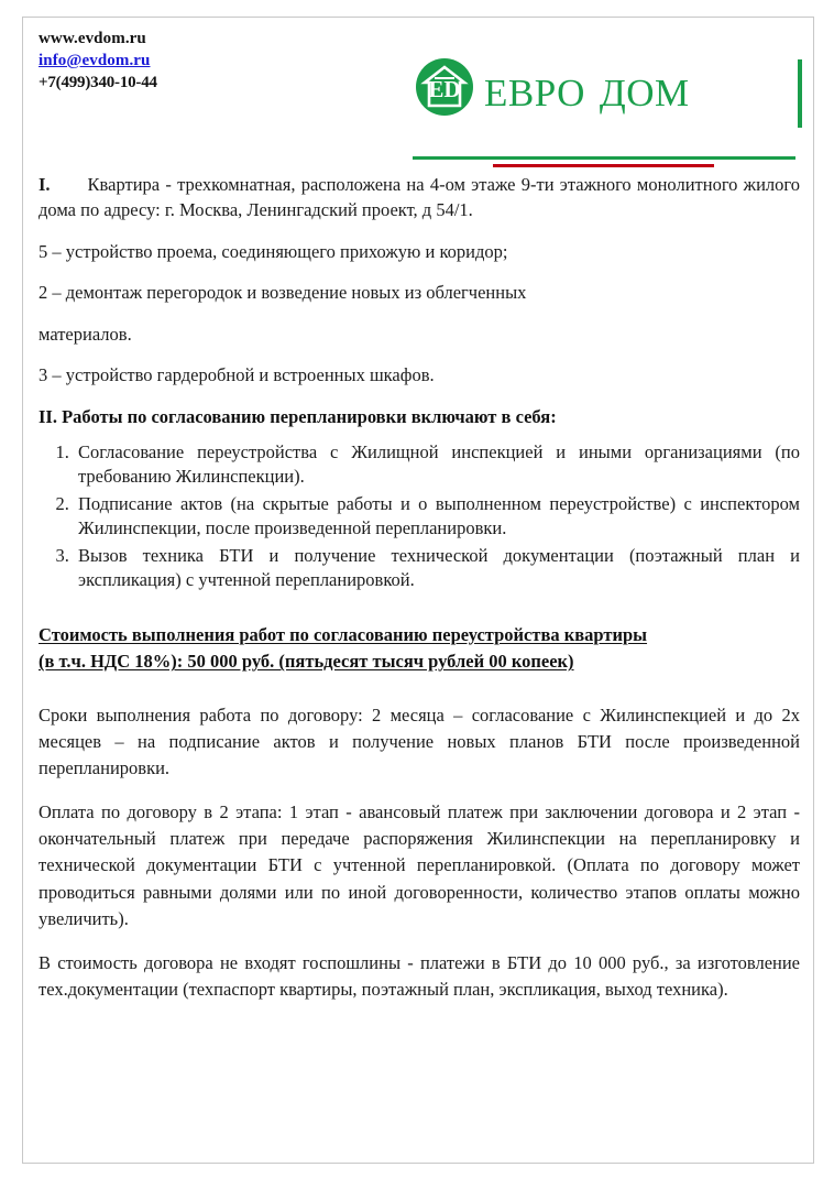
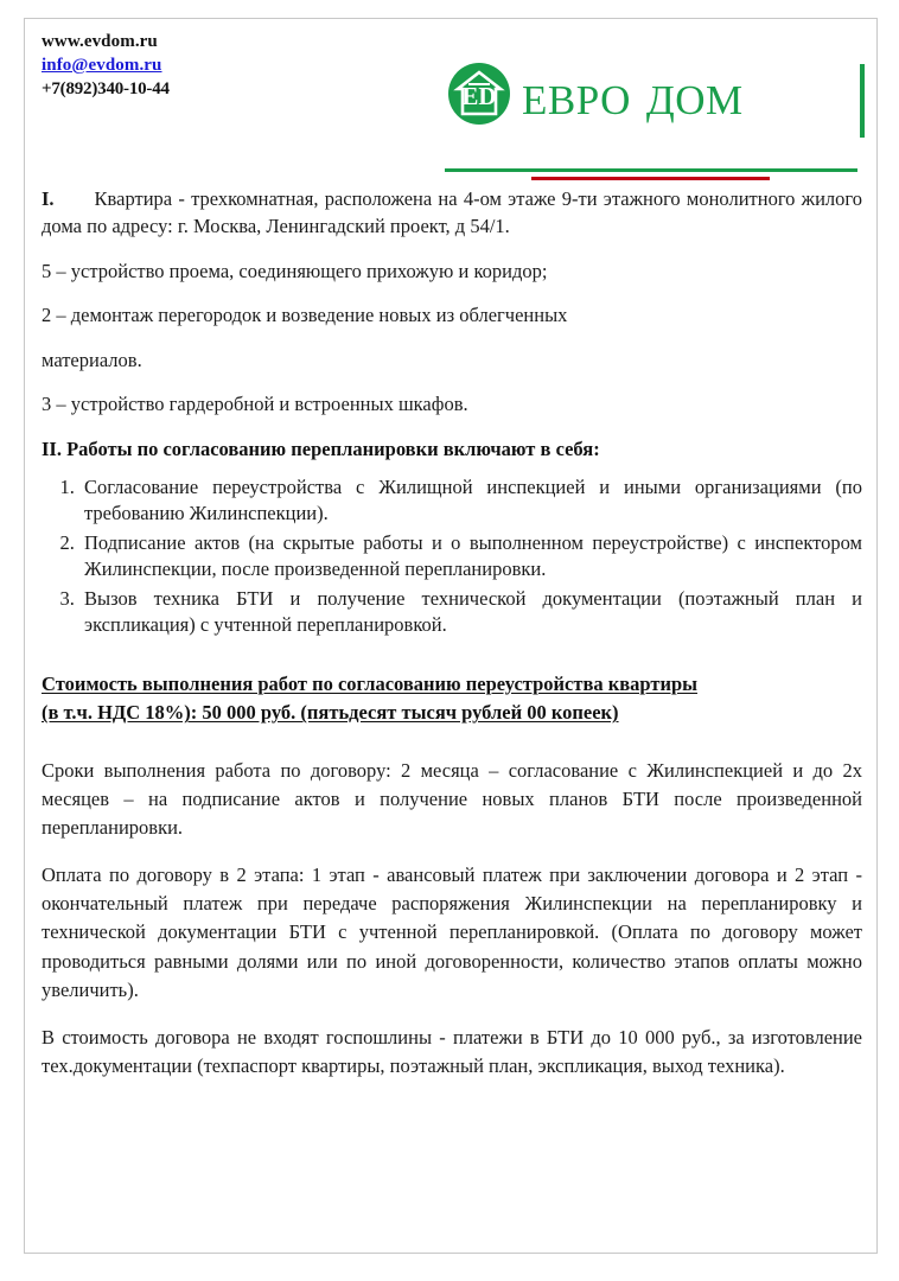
  www.evdom.ru
  info@evdom.ru
- +7(499)340-10-44
+ +7(892)340-10-44
  ED
  евро дом
  I. Квартира - трехкомнатная, расположена на 4-ом этаже 9-ти этажного монолитного жилого дома по адресу: г. Москва, Ленингадский проект, д 54/1.
  5 – устройство проема, соединяющего прихожую и коридор;
  2 – демонтаж перегородок и возведение новых из облегченных
  материалов.
  3 – устройство гардеробной и встроенных шкафов.
  II. Работы по согласованию перепланировки включают в себя:
  Согласование переустройства с Жилищной инспекцией и иными организациями (по требованию Жилинспекции).
  Подписание актов (на скрытые работы и о выполненном переустройстве) с инспектором Жилинспекции, после произведенной перепланировки.
  Вызов техника БТИ и получение технической документации (поэтажный план и экспликация) с учтенной перепланировкой.
  Стоимость выполнения работ по согласованию переустройства квартиры
  (в т.ч. НДС 18%): 50 000 руб. (пятьдесят тысяч рублей 00 копеек)
  Сроки выполнения работа по договору: 2 месяца – согласование с Жилинспекцией и до 2х месяцев – на подписание актов и получение новых планов БТИ после произведенной перепланировки.
  Оплата по договору в 2 этапа: 1 этап - авансовый платеж при заключении договора и 2 этап - окончательный платеж при передаче распоряжения Жилинспекции на перепланировку и технической документации БТИ с учтенной перепланировкой. (Оплата по договору может проводиться равными долями или по иной договоренности, количество этапов оплаты можно увеличить).
  В стоимость договора не входят госпошлины - платежи в БТИ до 10 000 руб., за изготовление тех.документации (техпаспорт квартиры, поэтажный план, экспликация, выход техника).
